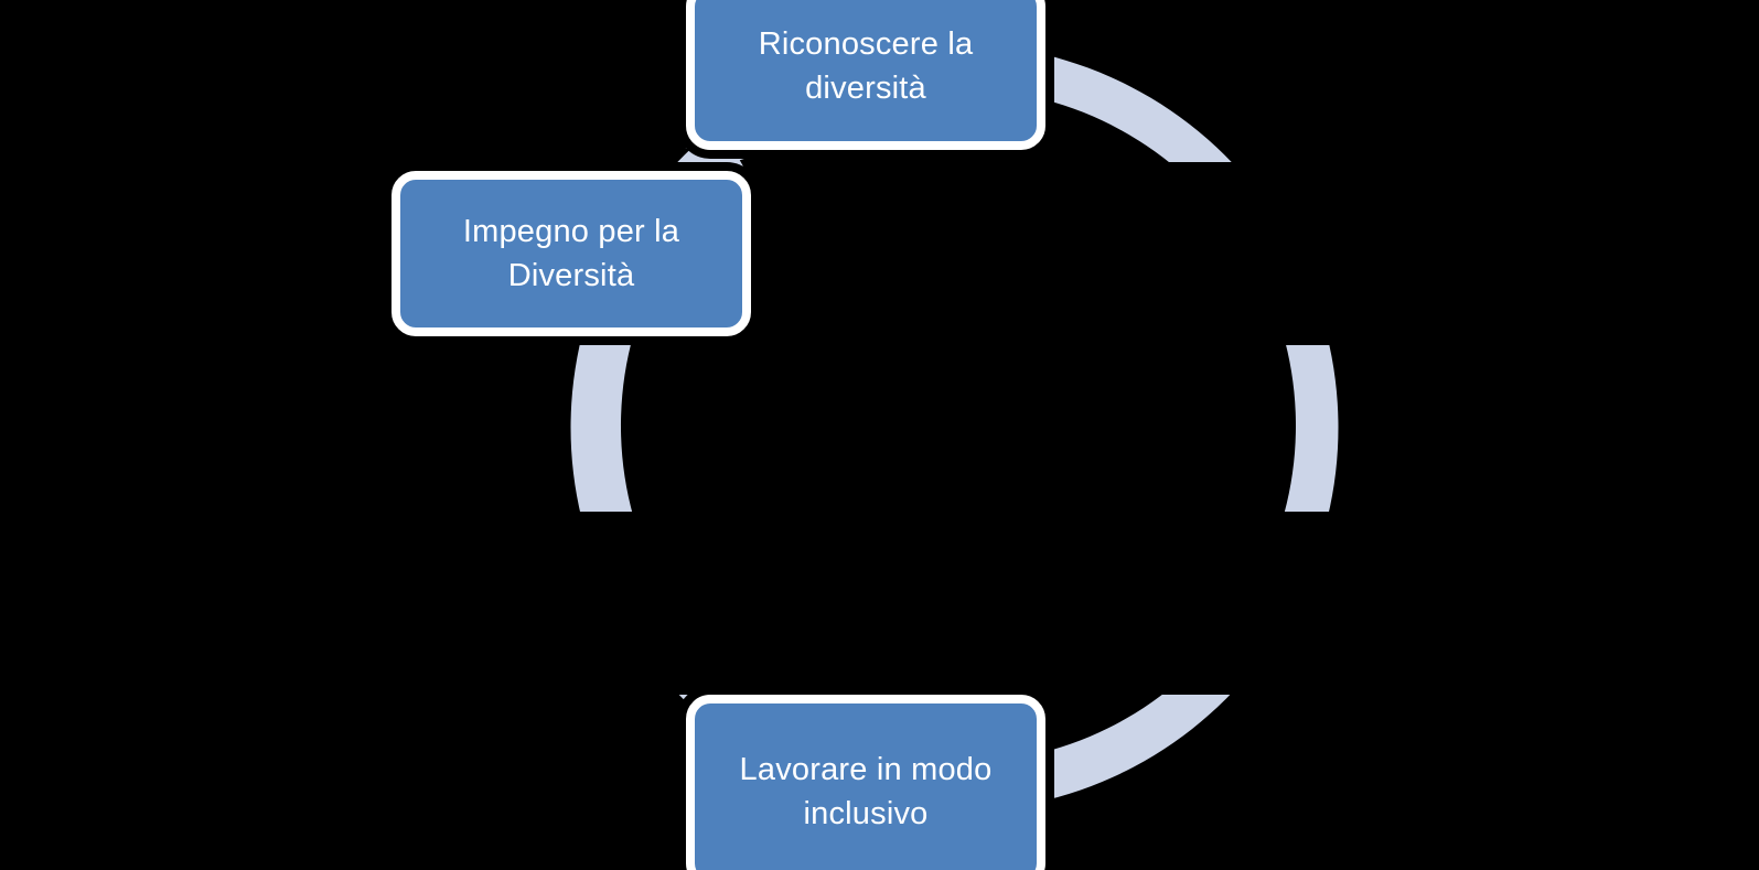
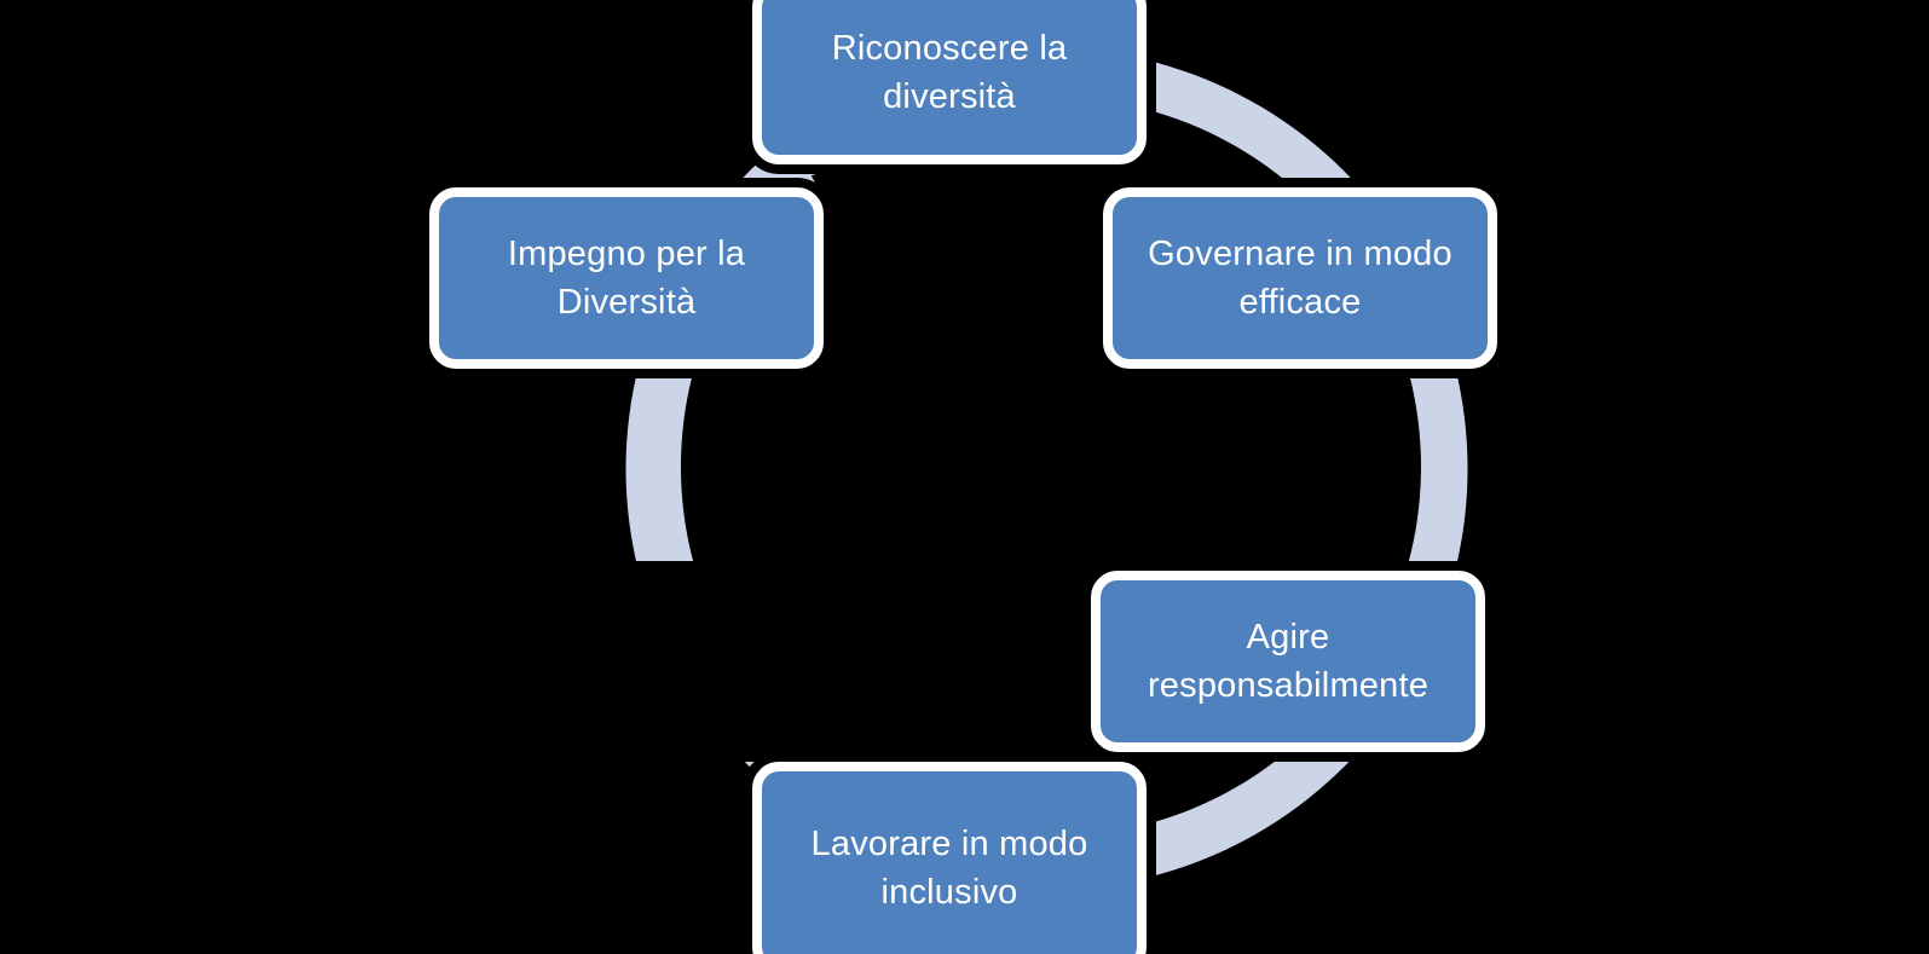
  Riconoscere la
  diversità
+ Governare in modo
+ efficace
+ Agire
+ responsabilmente
  Lavorare in modo
  inclusivo
  Impegno per la
  Diversità
